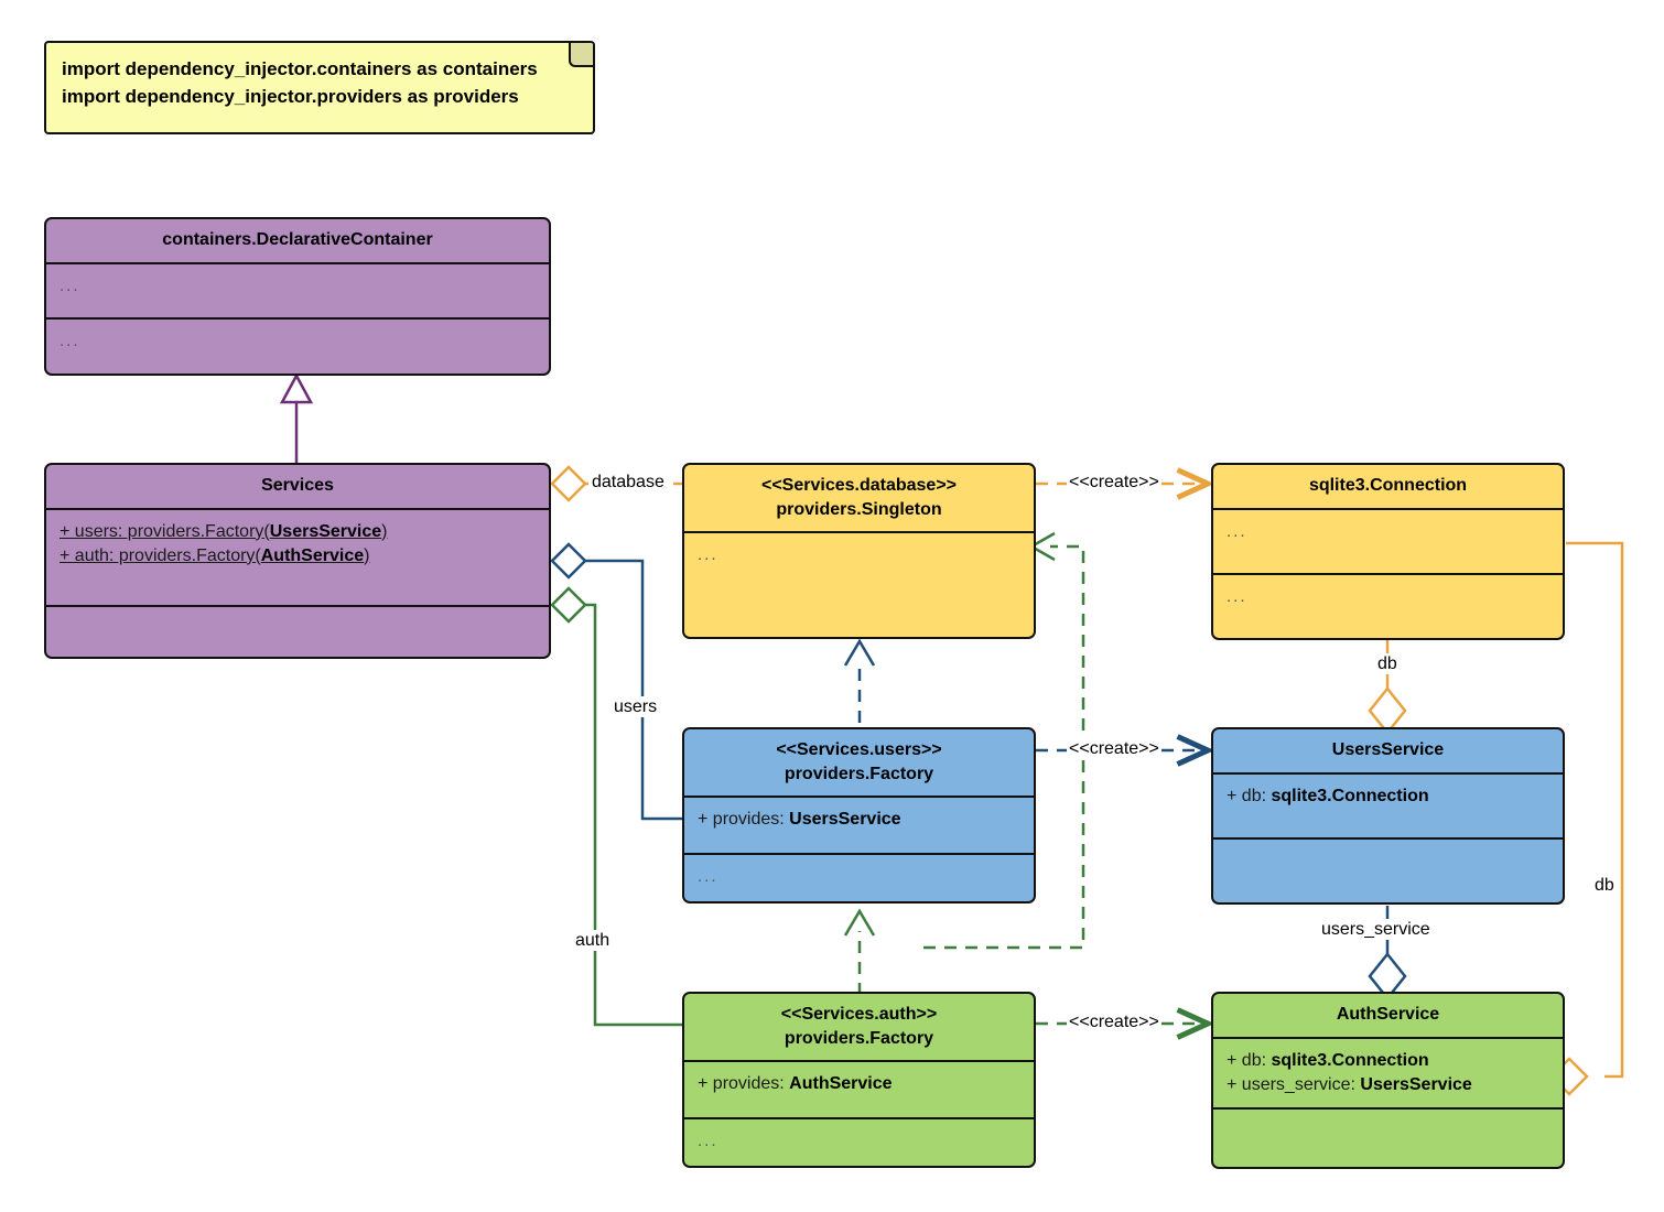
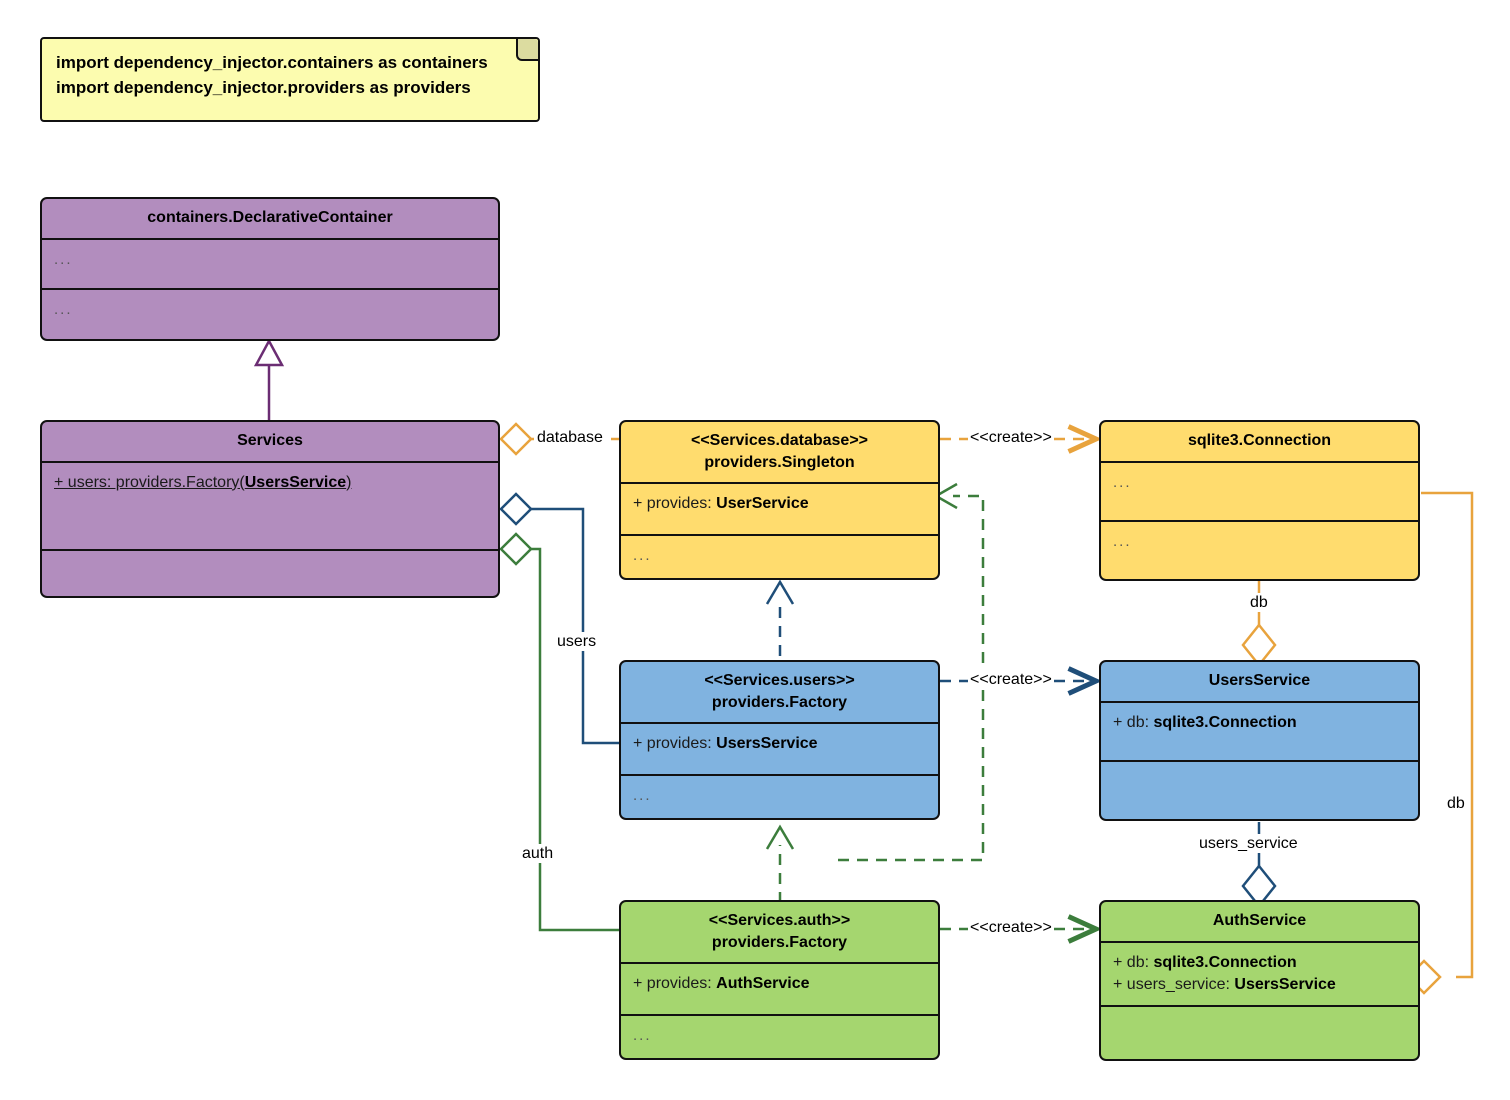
  import dependency_injector.containers as containers
  import dependency_injector.providers as providers
  containers.DeclarativeContainer
  ...
  ...
  Services
  + users: providers.Factory(UsersService)
- + auth: providers.Factory(AuthService)
  <<Services.database>>
  providers.Singleton
+ + provides: UserService
  ...
  <<Services.users>>
  providers.Factory
  + provides: UsersService
  ...
  <<Services.auth>>
  providers.Factory
  + provides: AuthService
  ...
  sqlite3.Connection
  ...
  ...
  UsersService
  + db: sqlite3.Connection
  AuthService
  + db: sqlite3.Connection
  + users_service: UsersService
  database
  users
  auth
  <<create>>
  <<create>>
  <<create>>
  db
  users_service
  db
